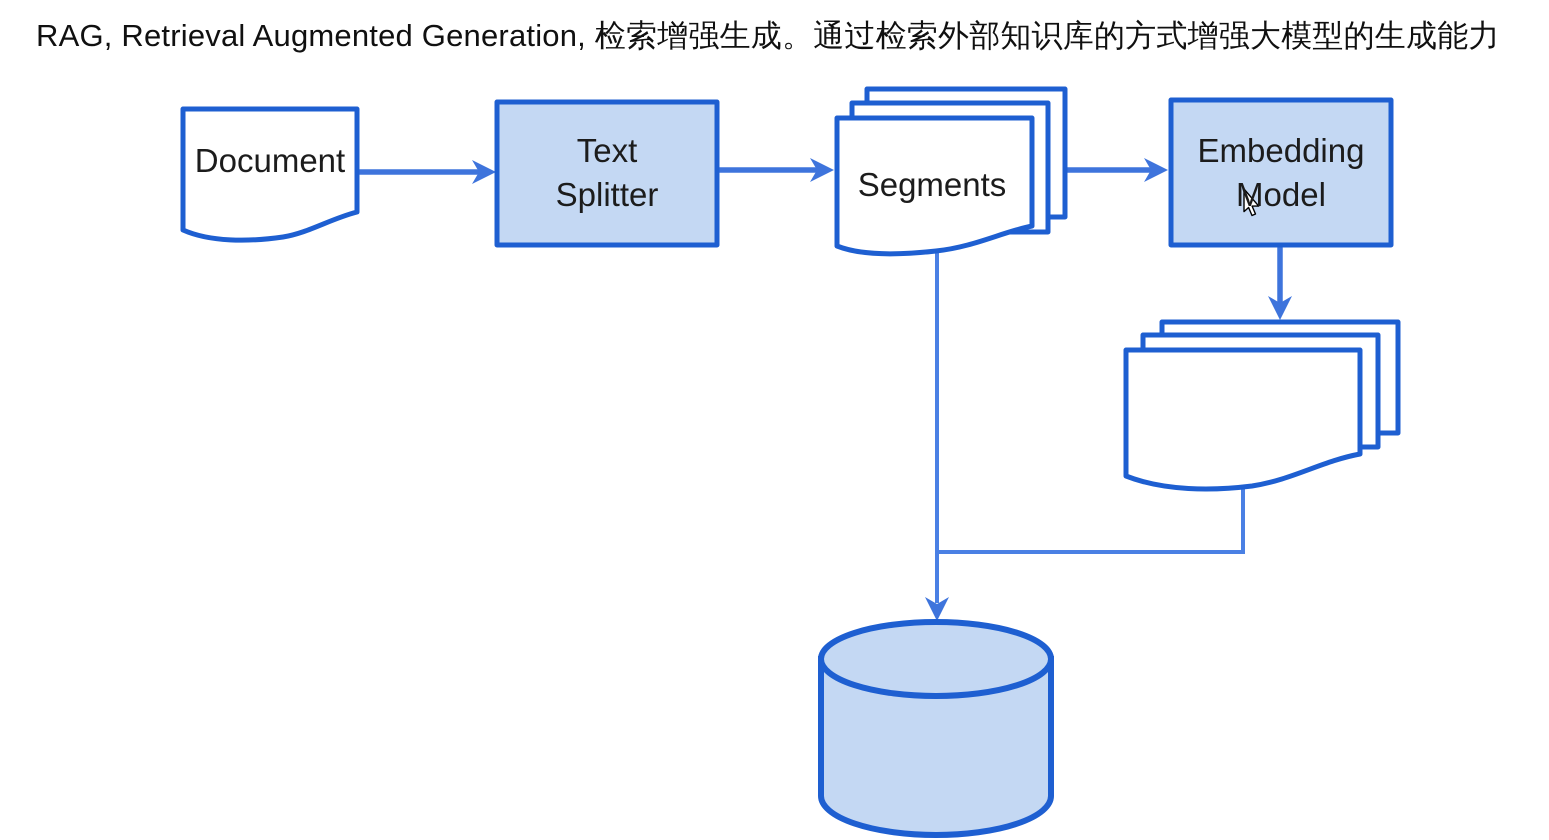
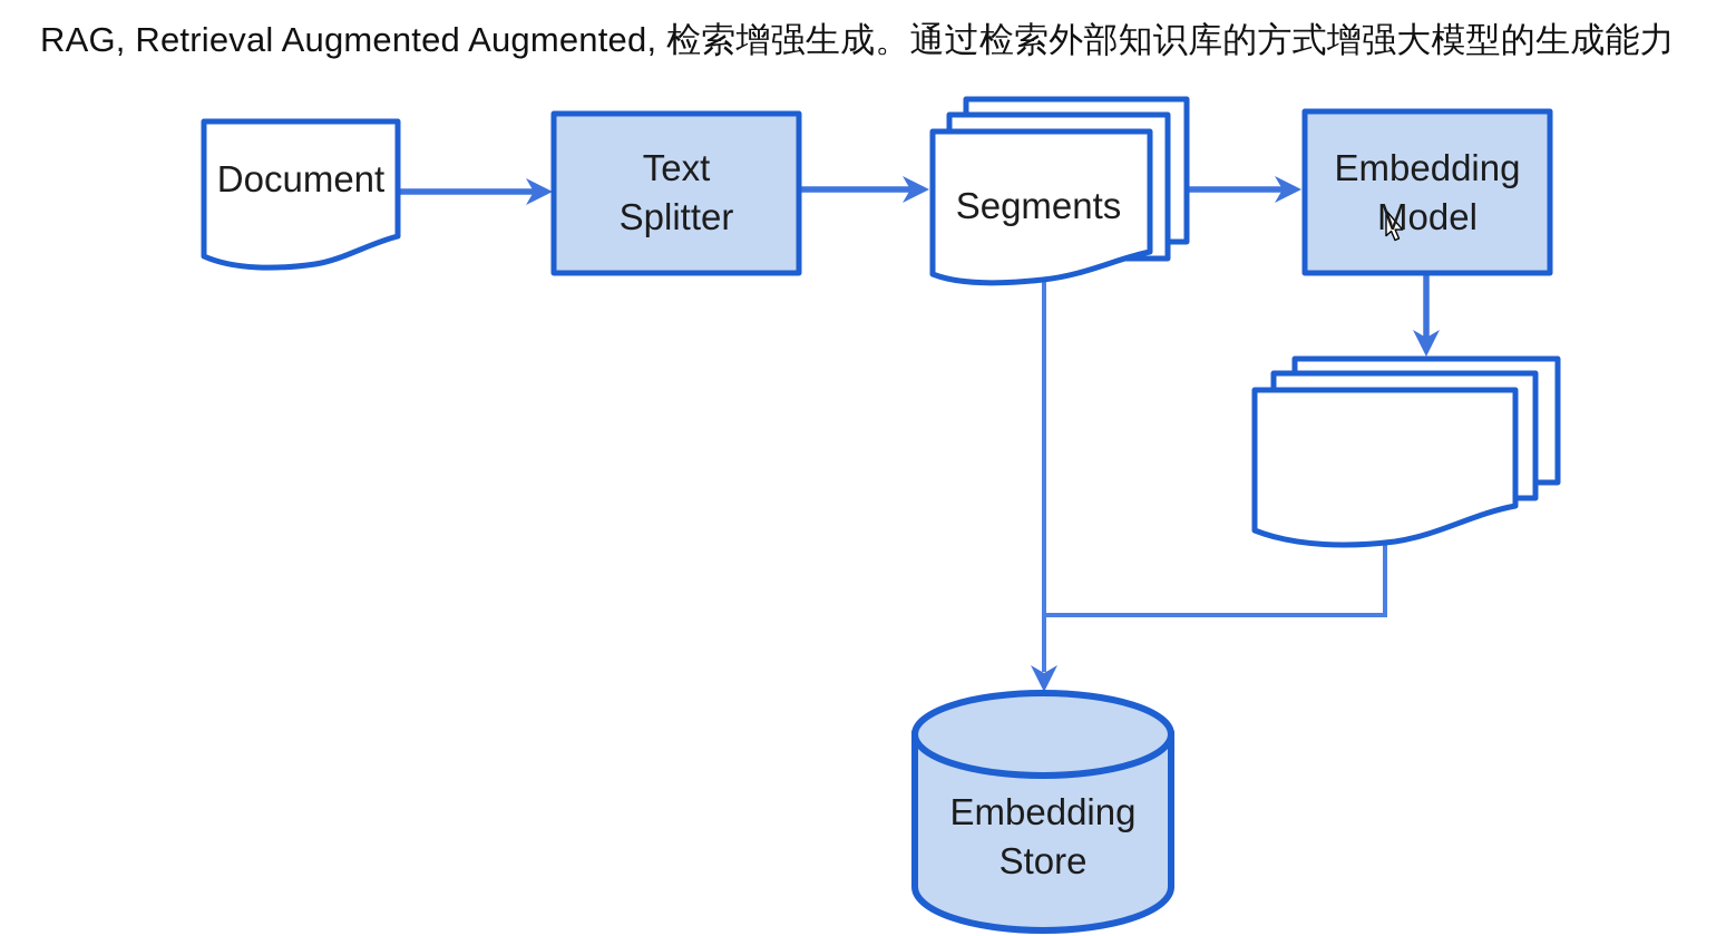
- RAG, Retrieval Augmented Generation, 检索增强生成。通过检索外部知识库的方式增强大模型的生成能力
+ RAG, Retrieval Augmented Augmented, 检索增强生成。通过检索外部知识库的方式增强大模型的生成能力
  Document
  Text Splitter
  Segments
  Embedding Model
+ Embedding Store
